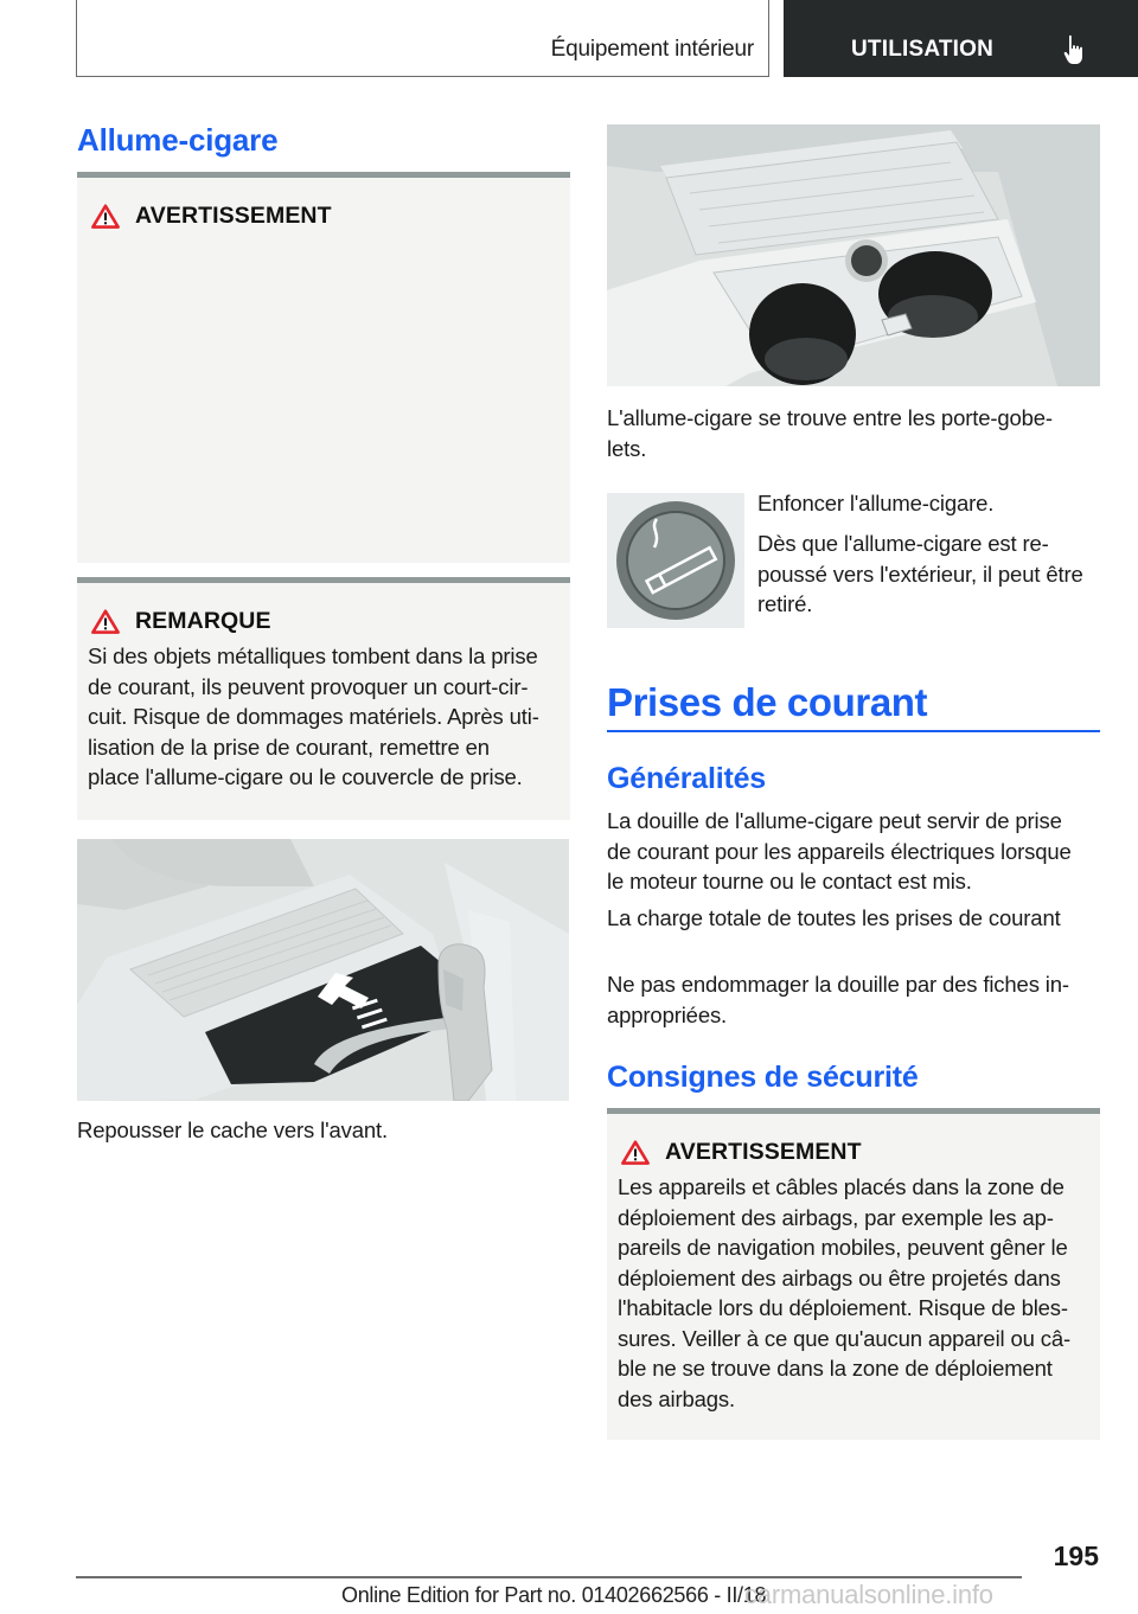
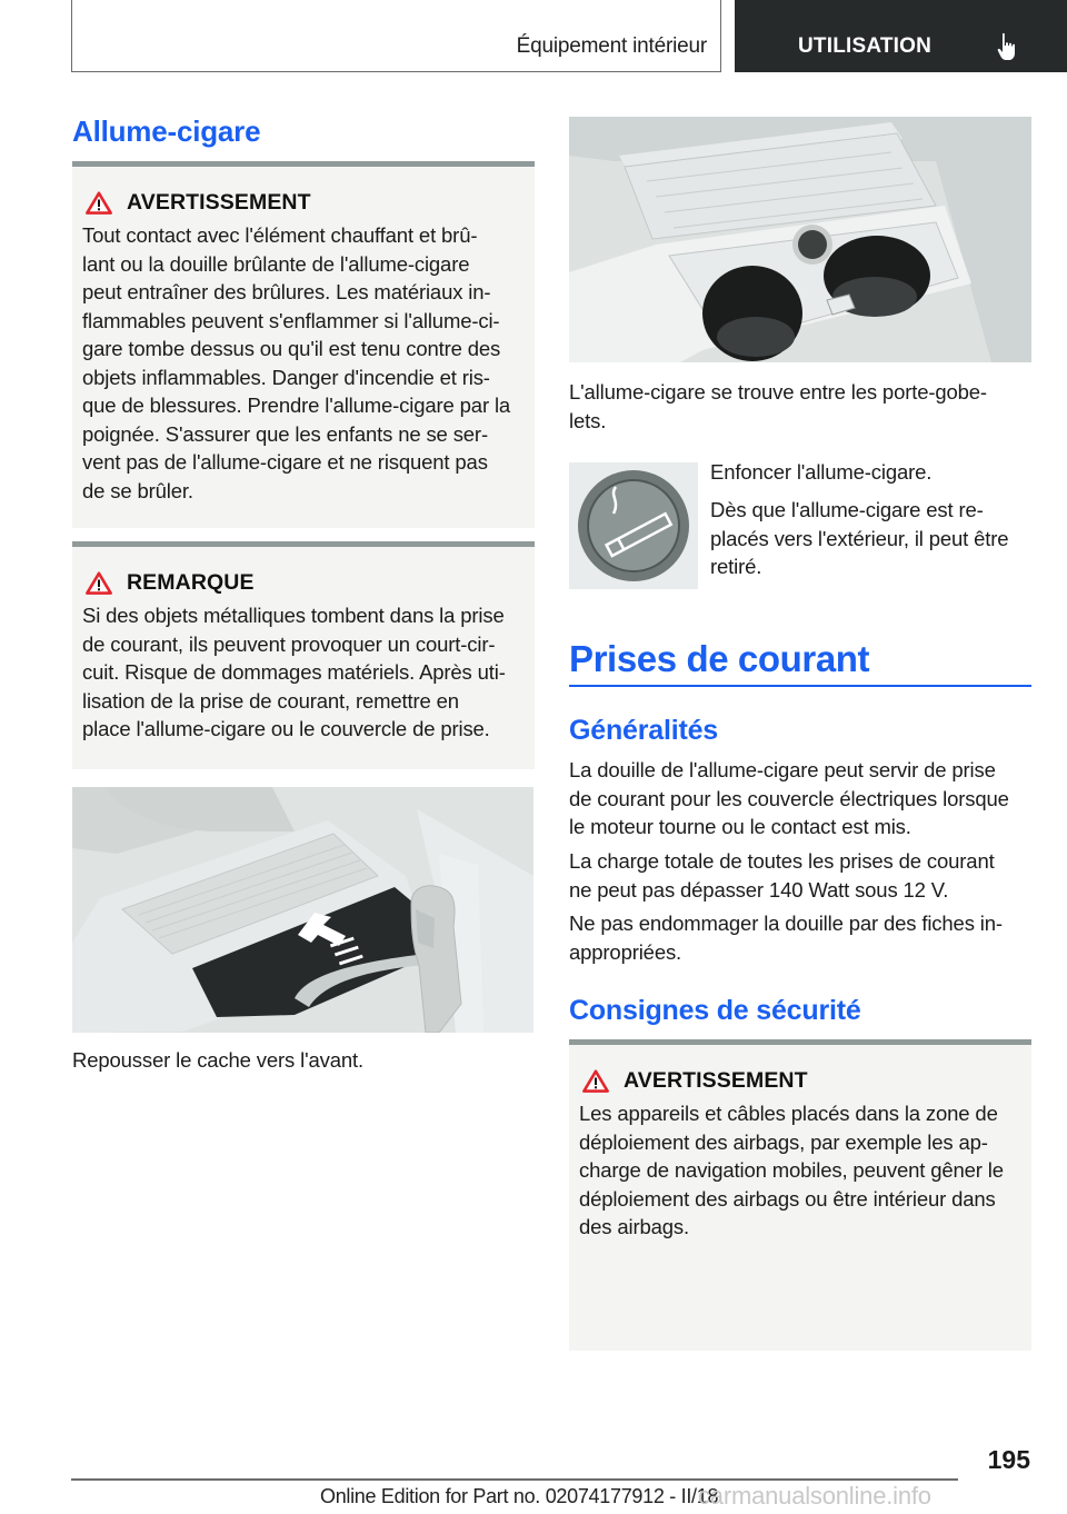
  Équipement intérieur
  UTILISATION
  Allume-cigare
  AVERTISSEMENT
+ Tout contact avec l'élément chauffant et brû-
+ lant ou la douille brûlante de l'allume-cigare
+ peut entraîner des brûlures. Les matériaux in-
+ flammables peuvent s'enflammer si l'allume-ci-
+ gare tombe dessus ou qu'il est tenu contre des
+ objets inflammables. Danger d'incendie et ris-
+ que de blessures. Prendre l'allume-cigare par la
+ poignée. S'assurer que les enfants ne se ser-
+ vent pas de l'allume-cigare et ne risquent pas
+ de se brûler.
  REMARQUE
  Si des objets métalliques tombent dans la prise
  de courant, ils peuvent provoquer un court-cir-
  cuit. Risque de dommages matériels. Après uti-
  lisation de la prise de courant, remettre en
  place l'allume-cigare ou le couvercle de prise.
  Repousser le cache vers l'avant.
  L'allume-cigare se trouve entre les porte-gobe-
  lets.
  Enfoncer l'allume-cigare.
  Dès que l'allume-cigare est re-
- poussé vers l'extérieur, il peut être
+ placés vers l'extérieur, il peut être
  retiré.
  Prises de courant
  Généralités
  La douille de l'allume-cigare peut servir de prise
- de courant pour les appareils électriques lorsque
+ de courant pour les couvercle électriques lorsque
  le moteur tourne ou le contact est mis.
  La charge totale de toutes les prises de courant
+ ne peut pas dépasser 140 Watt sous 12 V.
  Ne pas endommager la douille par des fiches in-
  appropriées.
  Consignes de sécurité
  AVERTISSEMENT
  Les appareils et câbles placés dans la zone de
  déploiement des airbags, par exemple les ap-
- pareils de navigation mobiles, peuvent gêner le
+ charge de navigation mobiles, peuvent gêner le
- déploiement des airbags ou être projetés dans
+ déploiement des airbags ou être intérieur dans
- l'habitacle lors du déploiement. Risque de bles-
- sures. Veiller à ce que qu'aucun appareil ou câ-
- ble ne se trouve dans la zone de déploiement
  des airbags.
  195
- Online Edition for Part no. 01402662566 - II/18
+ Online Edition for Part no. 02074177912 - II/18
  carmanualsonline.info
